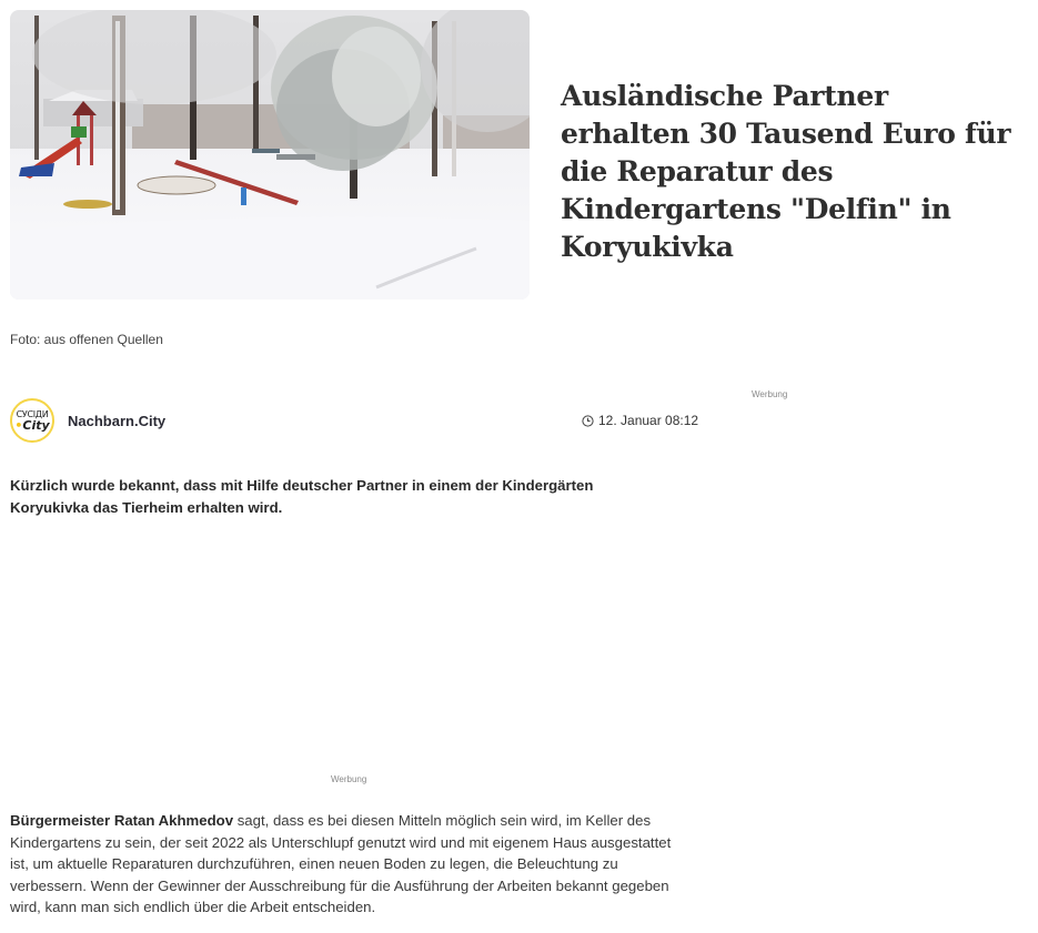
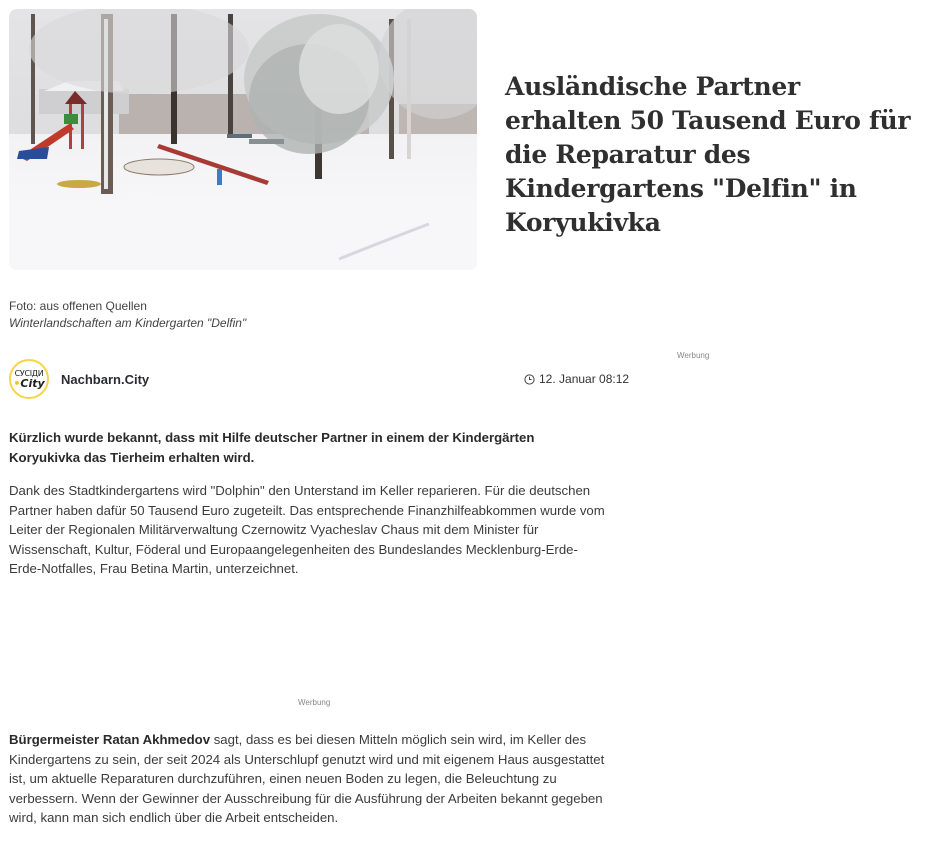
- Ausländische Partner erhalten 30 Tausend Euro für die Reparatur des Kindergartens "Delfin" in Koryukivka
+ Ausländische Partner erhalten 50 Tausend Euro für die Reparatur des Kindergartens "Delfin" in Koryukivka
  Foto: aus offenen Quellen
+ Winterlandschaften am Kindergarten "Delfin"
  Werbung
  СУСІДИ
  •City
  Nachbarn.City
  12. Januar 08:12
  Kürzlich wurde bekannt, dass mit Hilfe deutscher Partner in einem der Kindergärten Koryukivka das Tierheim erhalten wird.
+ Dank des Stadtkindergartens wird "Dolphin" den Unterstand im Keller reparieren. Für die deutschen Partner haben dafür 50 Tausend Euro zugeteilt. Das entsprechende Finanzhilfeabkommen wurde vom Leiter der Regionalen Militärverwaltung Czernowitz Vyacheslav Chaus mit dem Minister für Wissenschaft, Kultur, Föderal und Europaangelegenheiten des Bundeslandes Mecklenburg-Erde-Erde-Notfalles, Frau Betina Martin, unterzeichnet.
  Werbung
- Bürgermeister Ratan Akhmedov sagt, dass es bei diesen Mitteln möglich sein wird, im Keller des Kindergartens zu sein, der seit 2022 als Unterschlupf genutzt wird und mit eigenem Haus ausgestattet ist, um aktuelle Reparaturen durchzuführen, einen neuen Boden zu legen, die Beleuchtung zu verbessern. Wenn der Gewinner der Ausschreibung für die Ausführung der Arbeiten bekannt gegeben wird, kann man sich endlich über die Arbeit entscheiden.
+ Bürgermeister Ratan Akhmedov sagt, dass es bei diesen Mitteln möglich sein wird, im Keller des Kindergartens zu sein, der seit 2024 als Unterschlupf genutzt wird und mit eigenem Haus ausgestattet ist, um aktuelle Reparaturen durchzuführen, einen neuen Boden zu legen, die Beleuchtung zu verbessern. Wenn der Gewinner der Ausschreibung für die Ausführung der Arbeiten bekannt gegeben wird, kann man sich endlich über die Arbeit entscheiden.
